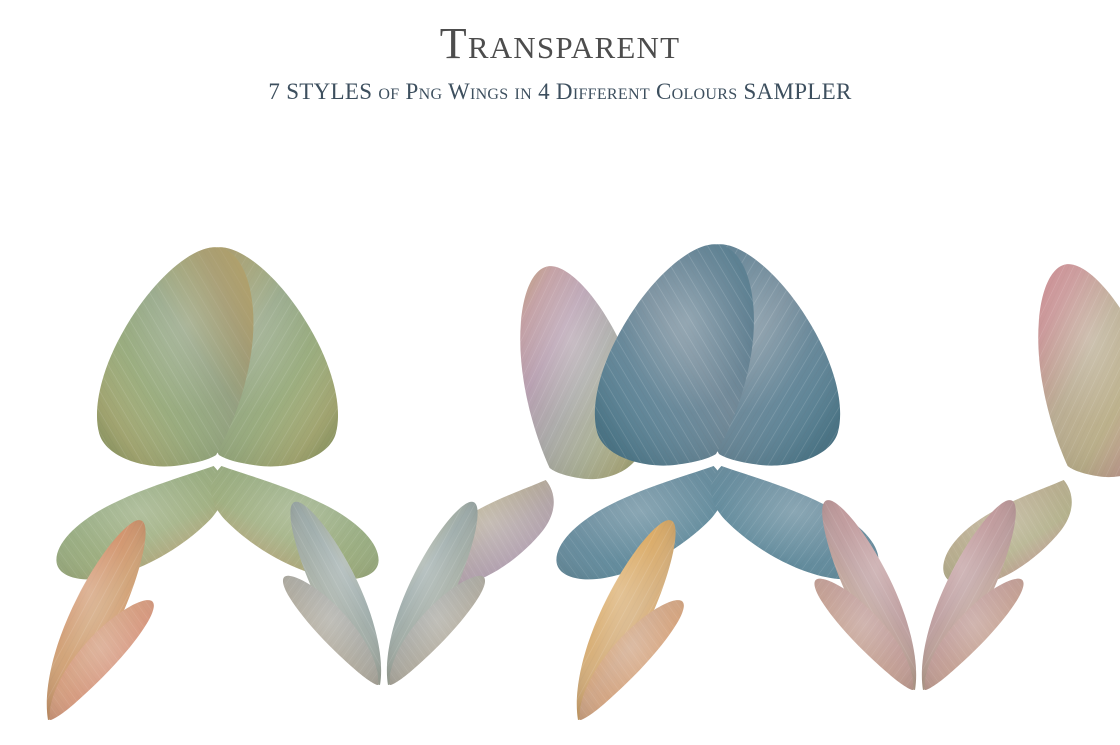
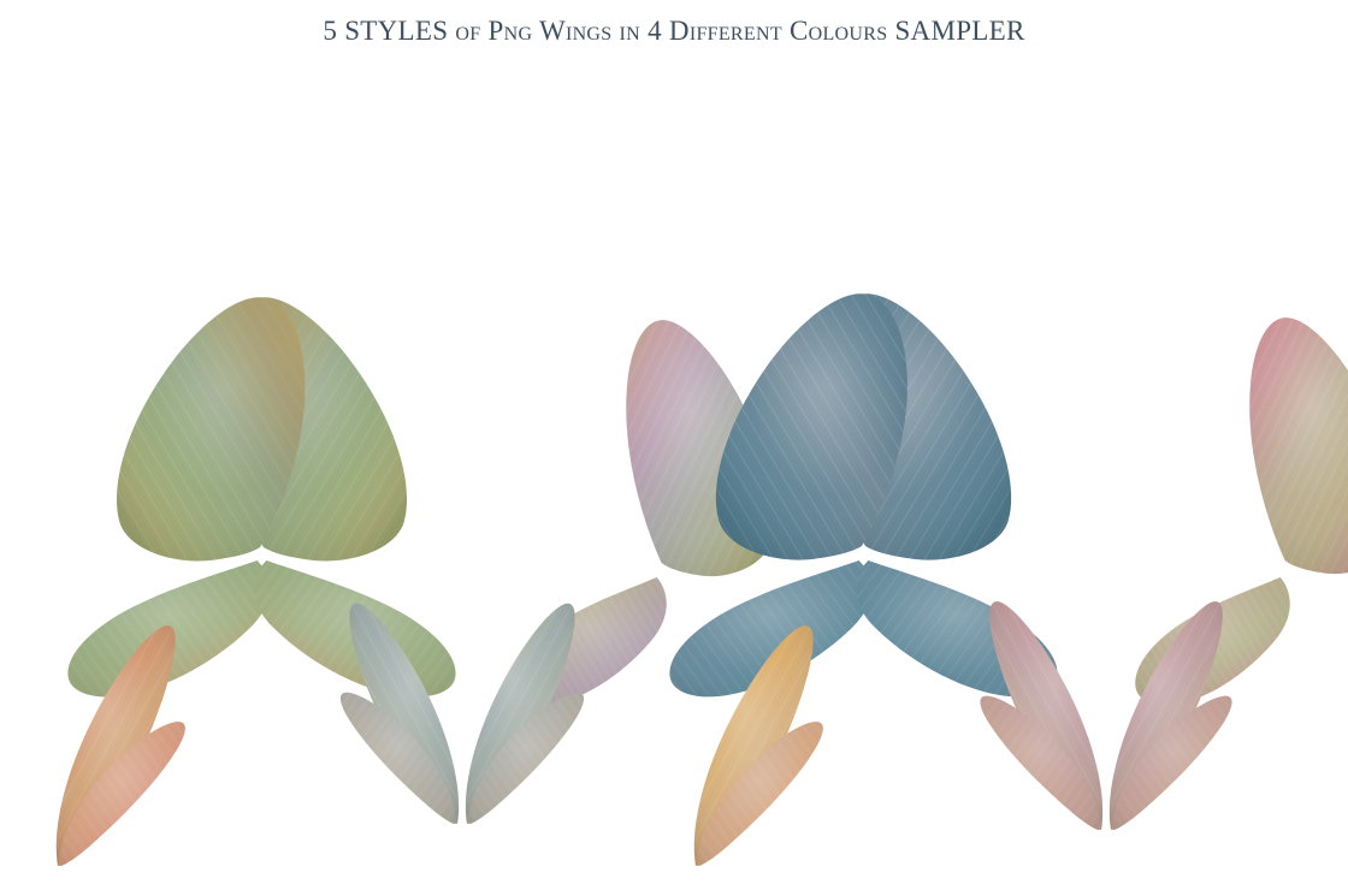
- Transparent
- 7 STYLES of Png Wings in 4 Different Colours SAMPLER
+ 5 STYLES of Png Wings in 4 Different Colours SAMPLER
